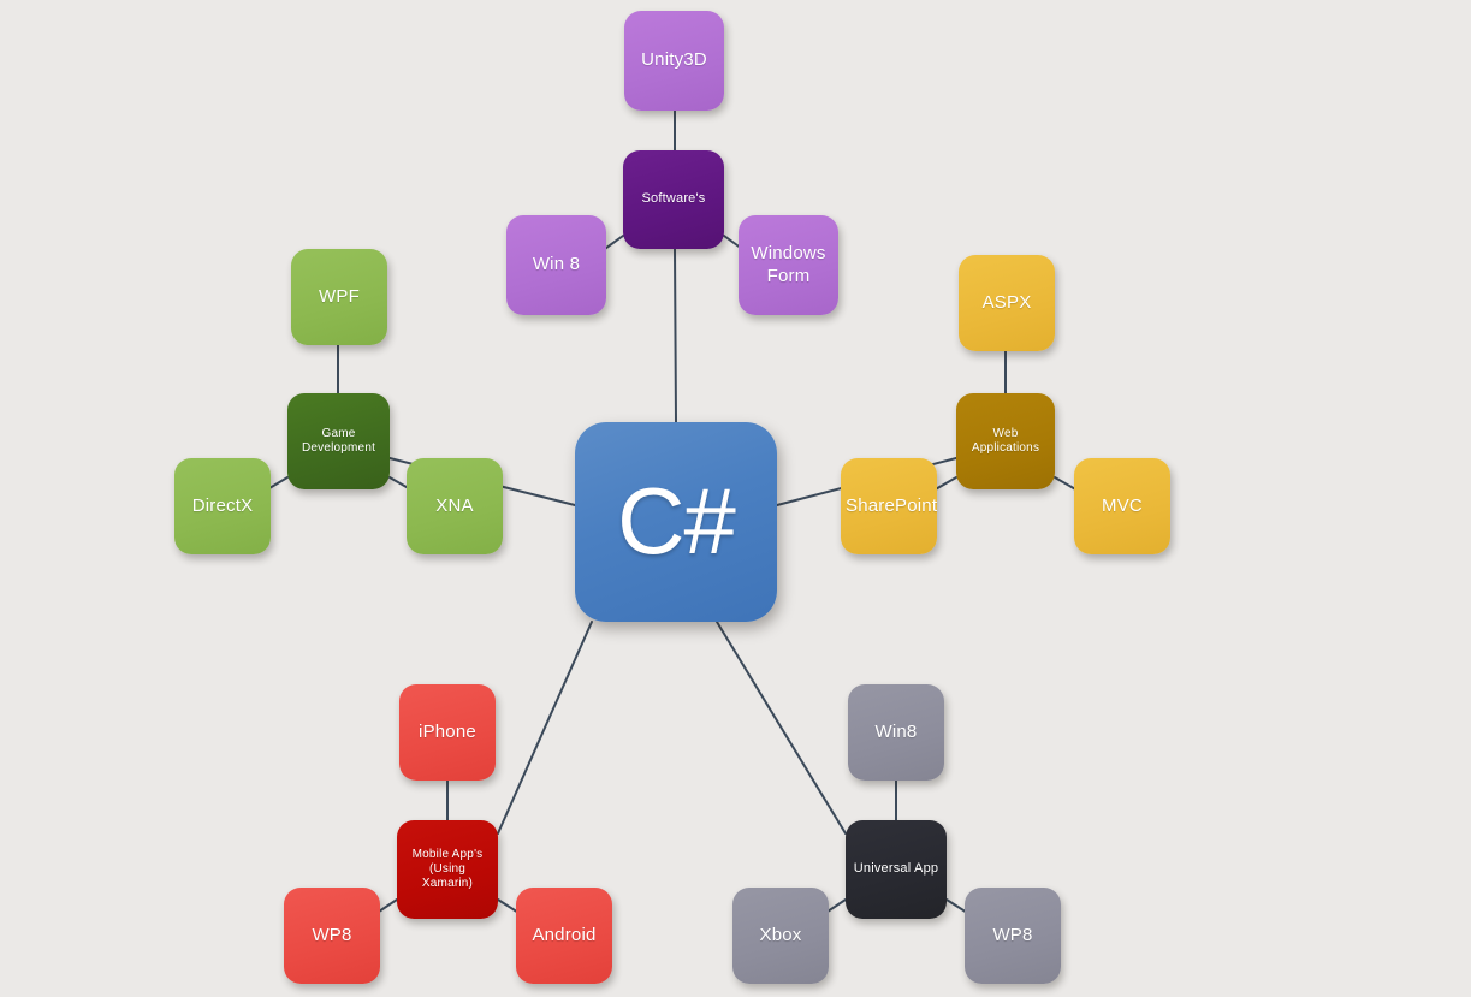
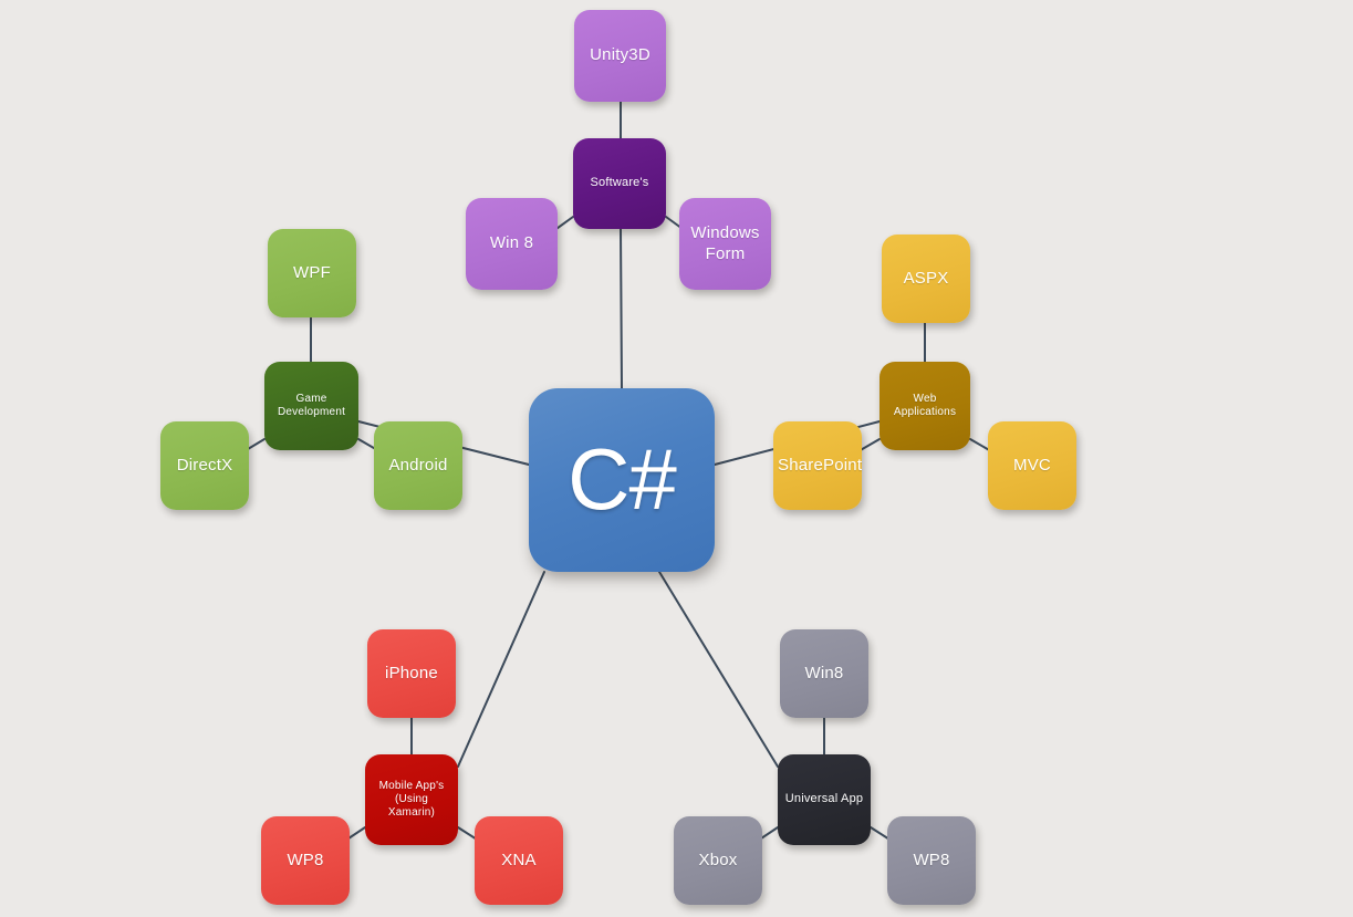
  C#
  Unity3D
  Software's
  Win 8
  Windows
  Form
  WPF
  Game
  Development
  DirectX
- XNA
+ Android
  ASPX
  Web
  Applications
  SharePoint
  MVC
  iPhone
  Mobile App's
  (Using
  Xamarin)
  WP8
- Android
+ XNA
  Win8
  Universal App
  Xbox
  WP8
